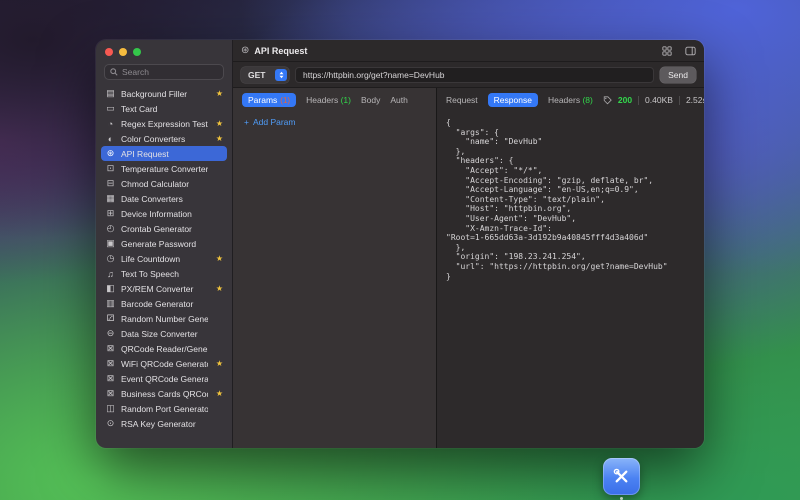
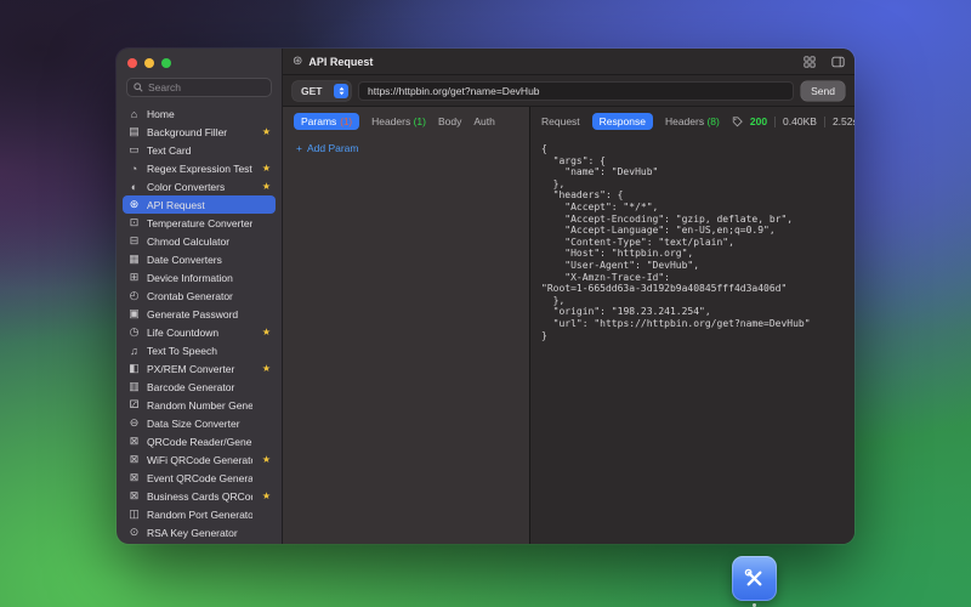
  Search
+ ⌂
+ Home
  ▤
  Background Filler
  ★
  ▭
  Text Card
  ◔
  Regex Expression Test
  ★
  ◐
  Color Converters
  ★
  ⊛
  API Request
  ⊡
  Temperature Converter
  ⊟
  Chmod Calculator
  ▦
  Date Converters
  ⊞
  Device Information
  ◴
  Crontab Generator
  ▣
  Generate Password
  ◷
  Life Countdown
  ★
  ♫
  Text To Speech
  ◧
  PX/REM Converter
  ★
  ▥
  Barcode Generator
  ⚂
  Random Number Gene
  ⊖
  Data Size Converter
  ⊠
  QRCode Reader/Gene
  ⊠
  WiFi QRCode Generat
  ★
  ⊠
  Event QRCode Genera
  ⊠
  Business Cards QRCo
  ★
  ◫
  Random Port Generato
  ⊙
  RSA Key Generator
  ⊛
  API Request
  GET
  https://httpbin.org/get?name=DevHub
  Send
  Params
  (1)
  Headers (1)
  Body
  Auth
  +
  Add Param
  Request
  Response
  Headers (8)
  200
  0.40KB
  2.52
  {
  "args": {
  "name": "DevHub"
  },
  "headers": {
  "Accept": "*/*",
  "Accept-Encoding": "gzip, deflate, br",
  "Accept-Language": "en-US,en;q=0.9",
  "Content-Type": "text/plain",
  "Host": "httpbin.org",
  "User-Agent": "DevHub",
  "X-Amzn-Trace-Id":
  "Root=1-665dd63a-3d192b9a40845fff4d3a406d"
  },
  "origin": "198.23.241.254",
  "url": "https://httpbin.org/get?name=DevHub"
  }
